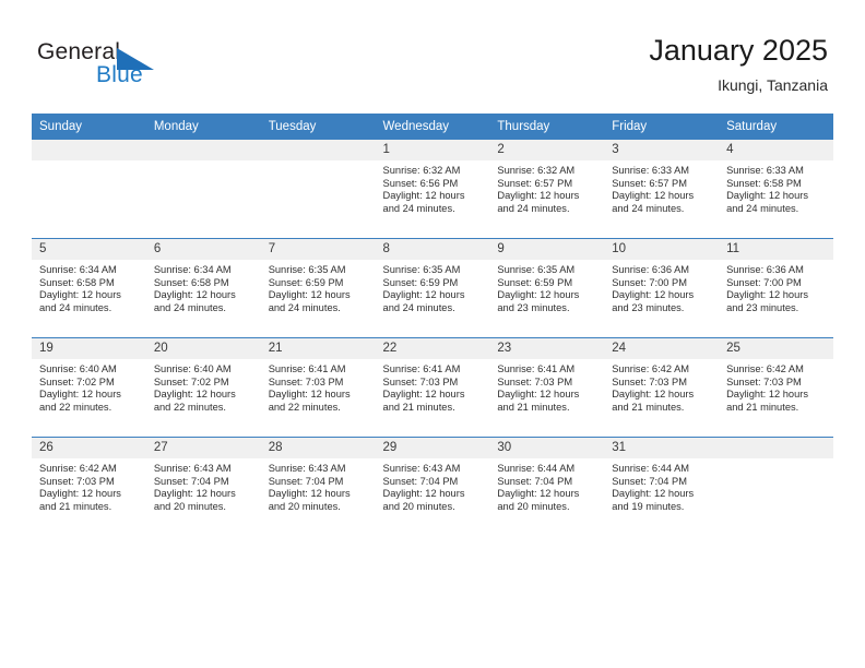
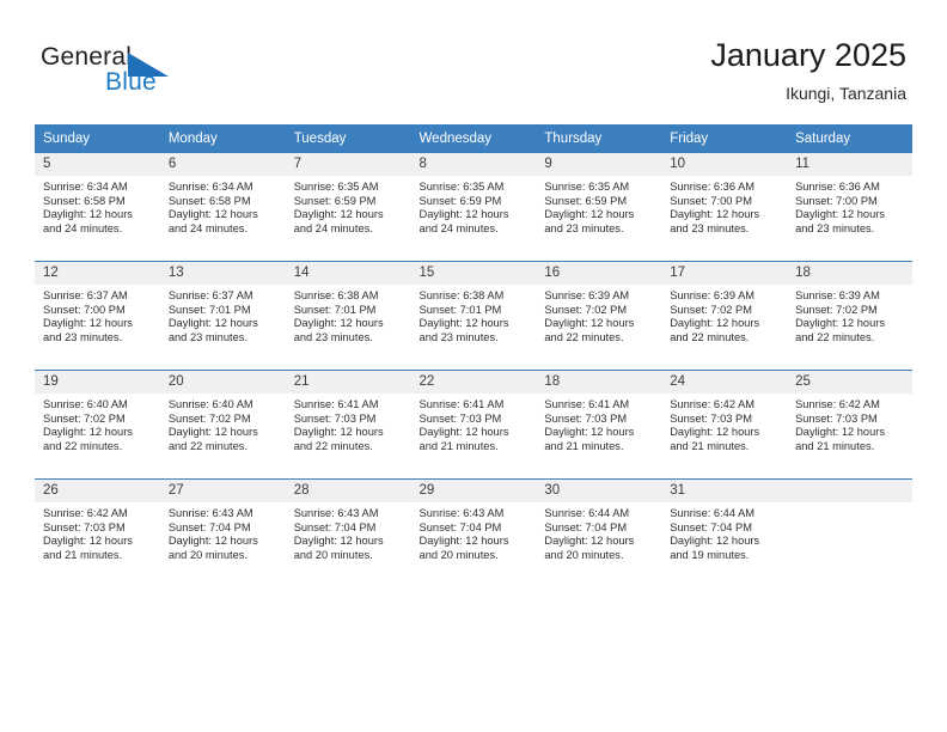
  General
  Blue
  January 2025
  Ikungi, Tanzania
  Sunday	Monday	Tuesday	Wednesday	Thursday	Friday	Saturday
- 			1Sunrise: 6:32 AMSunset: 6:56 PMDaylight: 12 hoursand 24 minutes.	2Sunrise: 6:32 AMSunset: 6:57 PMDaylight: 12 hoursand 24 minutes.	3Sunrise: 6:33 AMSunset: 6:57 PMDaylight: 12 hoursand 24 minutes.	4Sunrise: 6:33 AMSunset: 6:58 PMDaylight: 12 hoursand 24 minutes.
  5Sunrise: 6:34 AMSunset: 6:58 PMDaylight: 12 hoursand 24 minutes.	6Sunrise: 6:34 AMSunset: 6:58 PMDaylight: 12 hoursand 24 minutes.	7Sunrise: 6:35 AMSunset: 6:59 PMDaylight: 12 hoursand 24 minutes.	8Sunrise: 6:35 AMSunset: 6:59 PMDaylight: 12 hoursand 24 minutes.	9Sunrise: 6:35 AMSunset: 6:59 PMDaylight: 12 hoursand 23 minutes.	10Sunrise: 6:36 AMSunset: 7:00 PMDaylight: 12 hoursand 23 minutes.	11Sunrise: 6:36 AMSunset: 7:00 PMDaylight: 12 hoursand 23 minutes.
+ 12Sunrise: 6:37 AMSunset: 7:00 PMDaylight: 12 hoursand 23 minutes.	13Sunrise: 6:37 AMSunset: 7:01 PMDaylight: 12 hoursand 23 minutes.	14Sunrise: 6:38 AMSunset: 7:01 PMDaylight: 12 hoursand 23 minutes.	15Sunrise: 6:38 AMSunset: 7:01 PMDaylight: 12 hoursand 23 minutes.	16Sunrise: 6:39 AMSunset: 7:02 PMDaylight: 12 hoursand 22 minutes.	17Sunrise: 6:39 AMSunset: 7:02 PMDaylight: 12 hoursand 22 minutes.	18Sunrise: 6:39 AMSunset: 7:02 PMDaylight: 12 hoursand 22 minutes.
- 19Sunrise: 6:40 AMSunset: 7:02 PMDaylight: 12 hoursand 22 minutes.	20Sunrise: 6:40 AMSunset: 7:02 PMDaylight: 12 hoursand 22 minutes.	21Sunrise: 6:41 AMSunset: 7:03 PMDaylight: 12 hoursand 22 minutes.	22Sunrise: 6:41 AMSunset: 7:03 PMDaylight: 12 hoursand 21 minutes.	23Sunrise: 6:41 AMSunset: 7:03 PMDaylight: 12 hoursand 21 minutes.	24Sunrise: 6:42 AMSunset: 7:03 PMDaylight: 12 hoursand 21 minutes.	25Sunrise: 6:42 AMSunset: 7:03 PMDaylight: 12 hoursand 21 minutes.
+ 19Sunrise: 6:40 AMSunset: 7:02 PMDaylight: 12 hoursand 22 minutes.	20Sunrise: 6:40 AMSunset: 7:02 PMDaylight: 12 hoursand 22 minutes.	21Sunrise: 6:41 AMSunset: 7:03 PMDaylight: 12 hoursand 22 minutes.	22Sunrise: 6:41 AMSunset: 7:03 PMDaylight: 12 hoursand 21 minutes.	18Sunrise: 6:41 AMSunset: 7:03 PMDaylight: 12 hoursand 21 minutes.	24Sunrise: 6:42 AMSunset: 7:03 PMDaylight: 12 hoursand 21 minutes.	25Sunrise: 6:42 AMSunset: 7:03 PMDaylight: 12 hoursand 21 minutes.
  26Sunrise: 6:42 AMSunset: 7:03 PMDaylight: 12 hoursand 21 minutes.	27Sunrise: 6:43 AMSunset: 7:04 PMDaylight: 12 hoursand 20 minutes.	28Sunrise: 6:43 AMSunset: 7:04 PMDaylight: 12 hoursand 20 minutes.	29Sunrise: 6:43 AMSunset: 7:04 PMDaylight: 12 hoursand 20 minutes.	30Sunrise: 6:44 AMSunset: 7:04 PMDaylight: 12 hoursand 20 minutes.	31Sunrise: 6:44 AMSunset: 7:04 PMDaylight: 12 hoursand 19 minutes.
